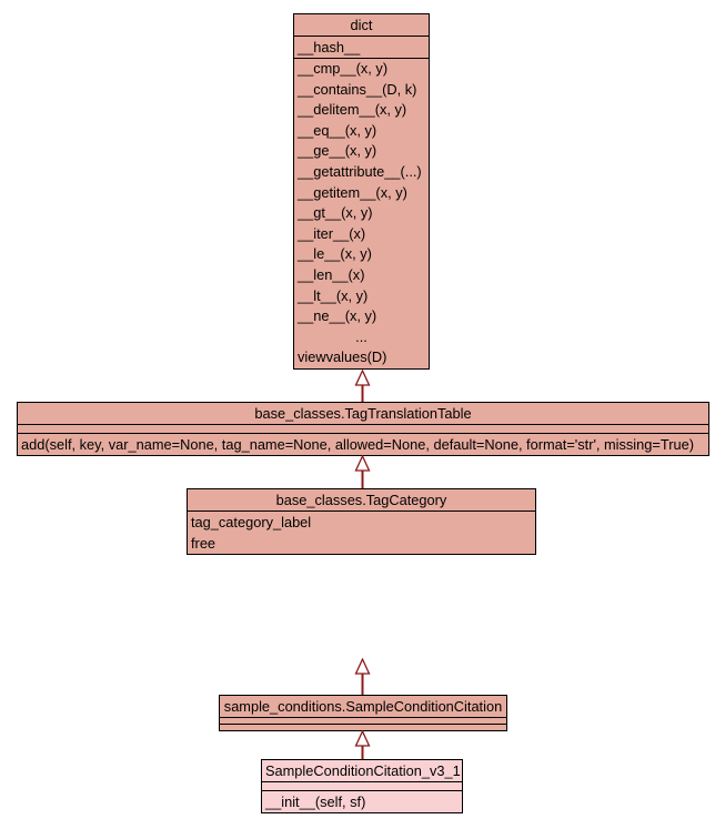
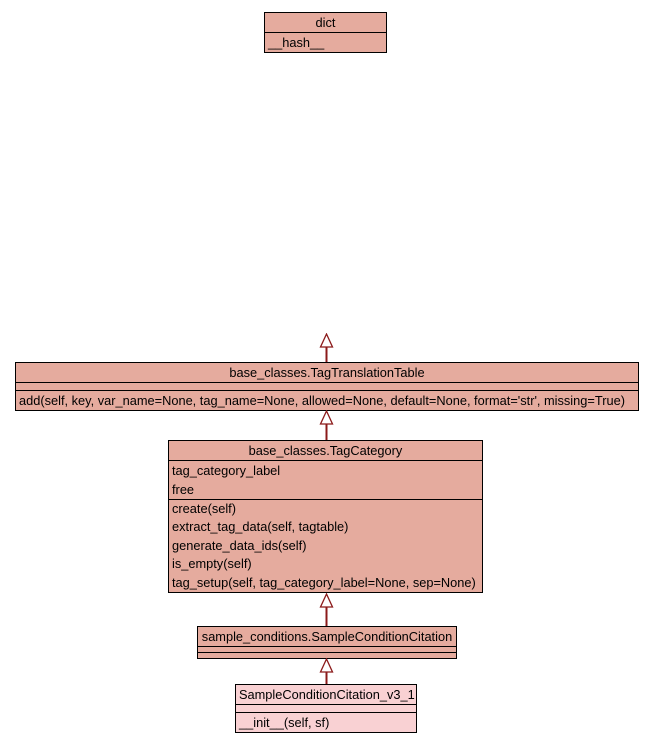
  dict
  __hash__
- __cmp__(x, y)
- __contains__(D, k)
- __delitem__(x, y)
- __eq__(x, y)
- __ge__(x, y)
- __getattribute__(...)
- __getitem__(x, y)
- __gt__(x, y)
- __iter__(x)
- __le__(x, y)
- __len__(x)
- __lt__(x, y)
- __ne__(x, y)
- ...
- viewvalues(D)
  base_classes.TagTranslationTable
  add(self, key, var_name=None, tag_name=None, allowed=None, default=None, format='str', missing=True)
  base_classes.TagCategory
  tag_category_label
  free
+ create(self)
+ extract_tag_data(self, tagtable)
+ generate_data_ids(self)
+ is_empty(self)
+ tag_setup(self, tag_category_label=None, sep=None)
  sample_conditions.SampleConditionCitation
  SampleConditionCitation_v3_1
  __init__(self, sf)
